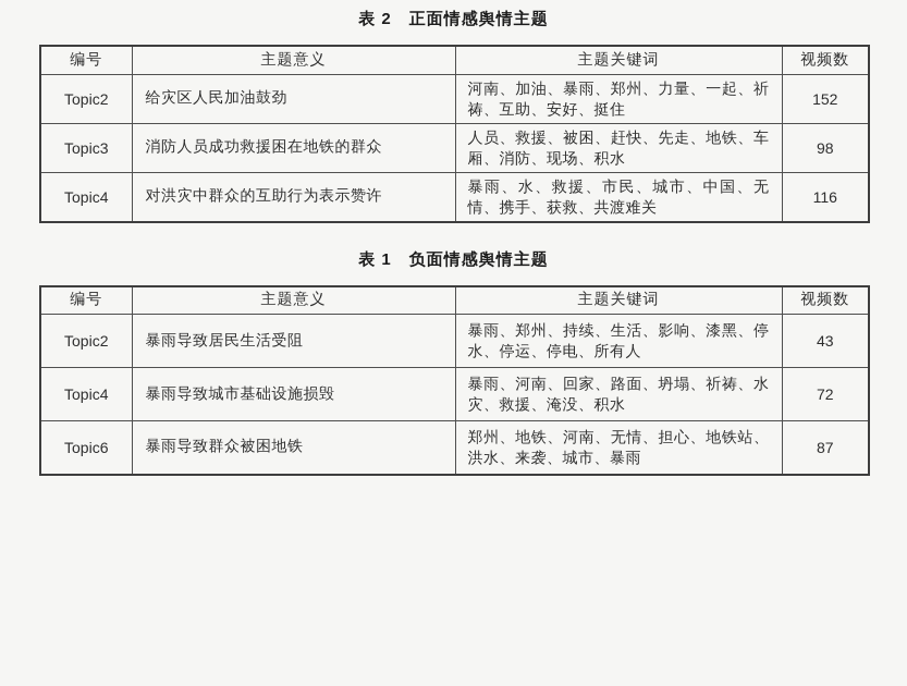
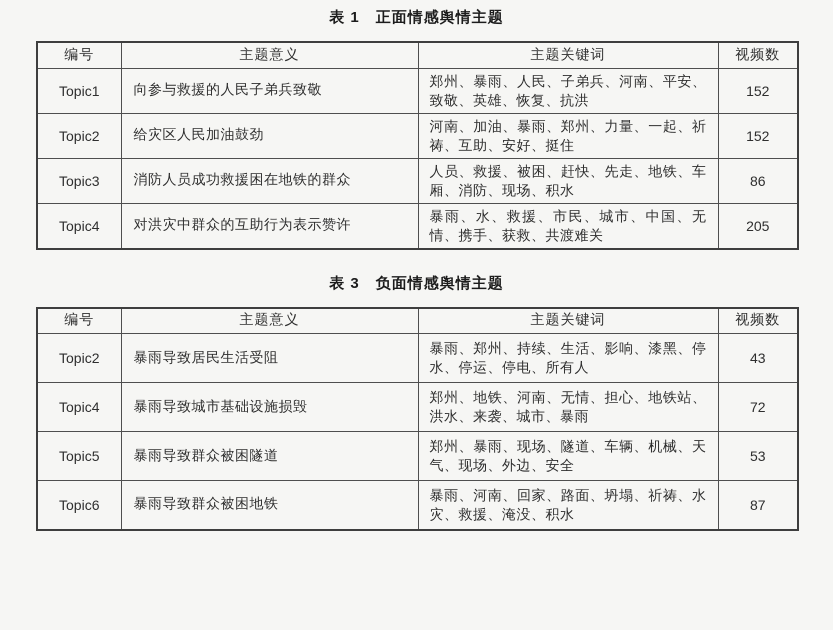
- 表 2 正面情感舆情主题
+ 表 1 正面情感舆情主题
  编号	主题意义	主题关键词	视频数
+ Topic1	向参与救援的人民子弟兵致敬	郑州、暴雨、人民、子弟兵、河南、平安、致敬、英雄、恢复、抗洪	152
  Topic2	给灾区人民加油鼓劲	河南、加油、暴雨、郑州、力量、一起、祈祷、互助、安好、挺住	152
- Topic3	消防人员成功救援困在地铁的群众	人员、救援、被困、赶快、先走、地铁、车厢、消防、现场、积水	98
+ Topic3	消防人员成功救援困在地铁的群众	人员、救援、被困、赶快、先走、地铁、车厢、消防、现场、积水	86
- Topic4	对洪灾中群众的互助行为表示赞许	暴雨、水、救援、市民、城市、中国、无情、携手、获救、共渡难关	116
+ Topic4	对洪灾中群众的互助行为表示赞许	暴雨、水、救援、市民、城市、中国、无情、携手、获救、共渡难关	205
- 表 1 负面情感舆情主题
+ 表 3 负面情感舆情主题
  编号	主题意义	主题关键词	视频数
  Topic2	暴雨导致居民生活受阻	暴雨、郑州、持续、生活、影响、漆黑、停水、停运、停电、所有人	43
- Topic4	暴雨导致城市基础设施损毁	暴雨、河南、回家、路面、坍塌、祈祷、水灾、救援、淹没、积水	72
+ Topic4	暴雨导致城市基础设施损毁	郑州、地铁、河南、无情、担心、地铁站、洪水、来袭、城市、暴雨	72
+ Topic5	暴雨导致群众被困隧道	郑州、暴雨、现场、隧道、车辆、机械、天气、现场、外边、安全	53
- Topic6	暴雨导致群众被困地铁	郑州、地铁、河南、无情、担心、地铁站、洪水、来袭、城市、暴雨	87
+ Topic6	暴雨导致群众被困地铁	暴雨、河南、回家、路面、坍塌、祈祷、水灾、救援、淹没、积水	87
